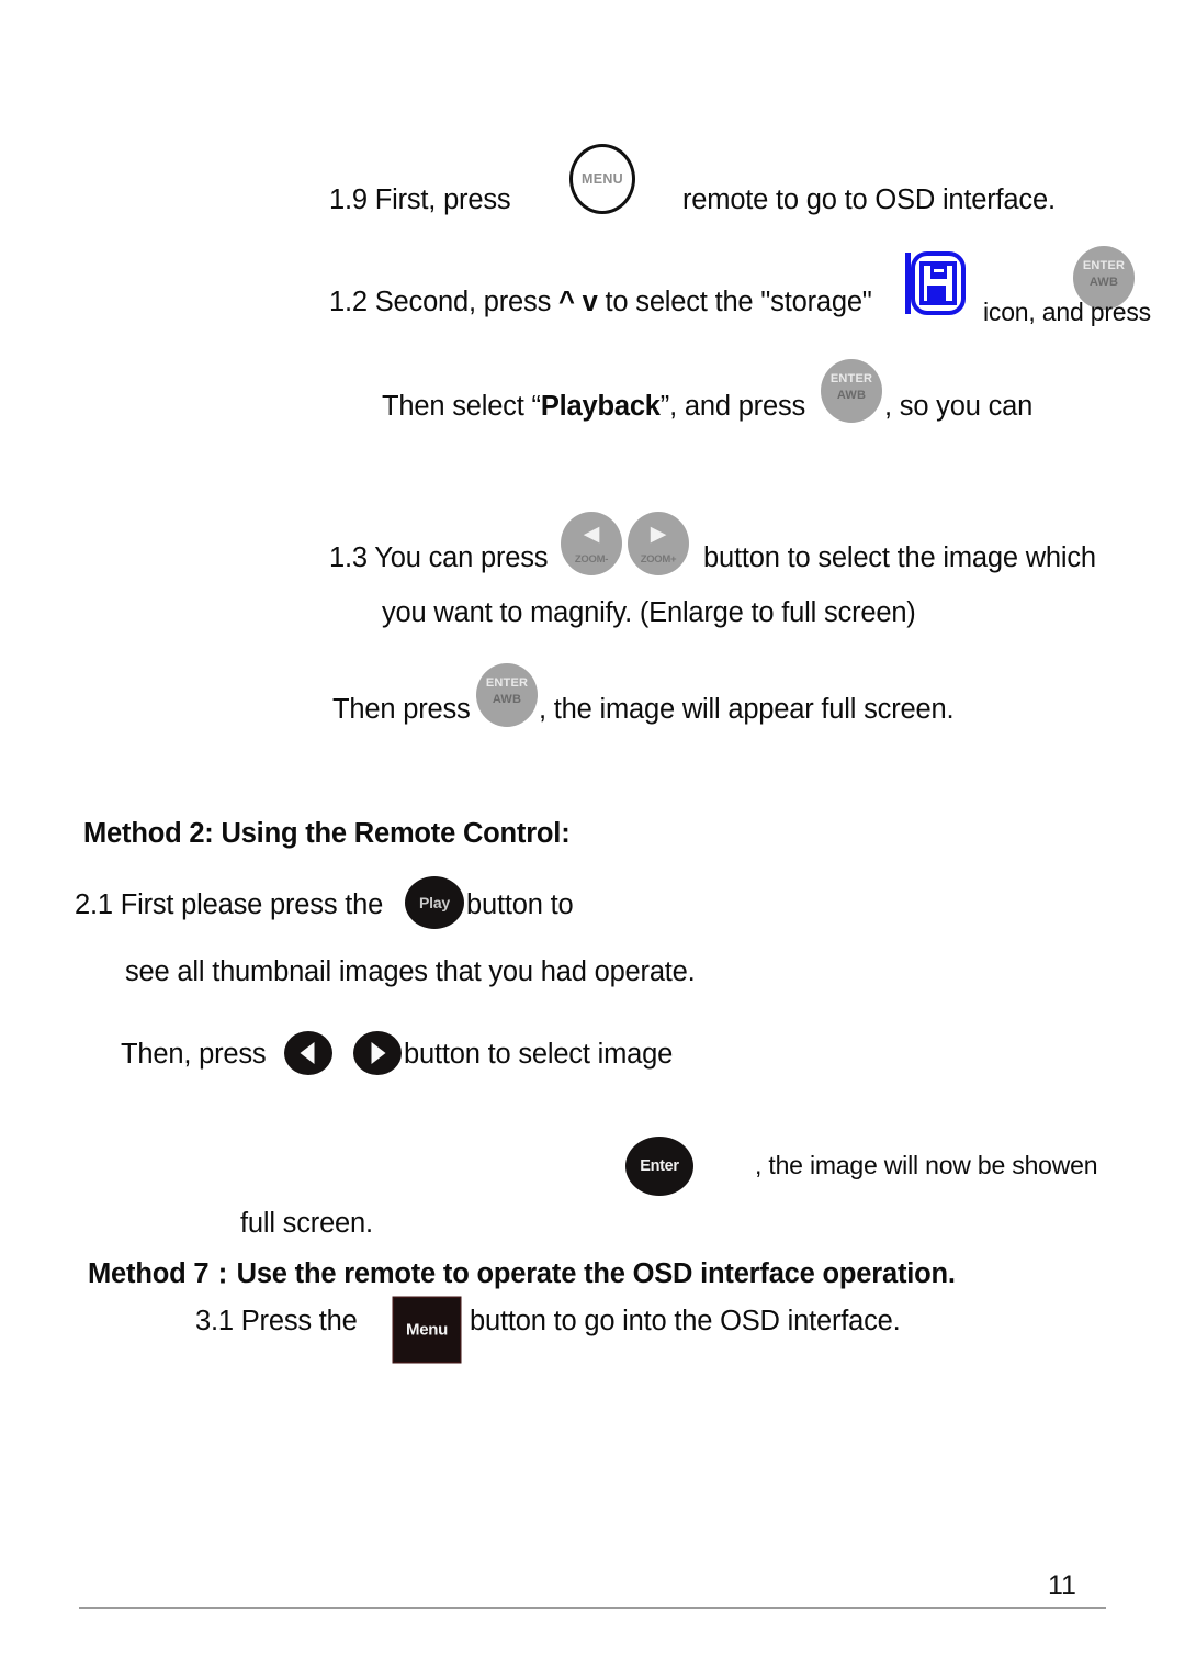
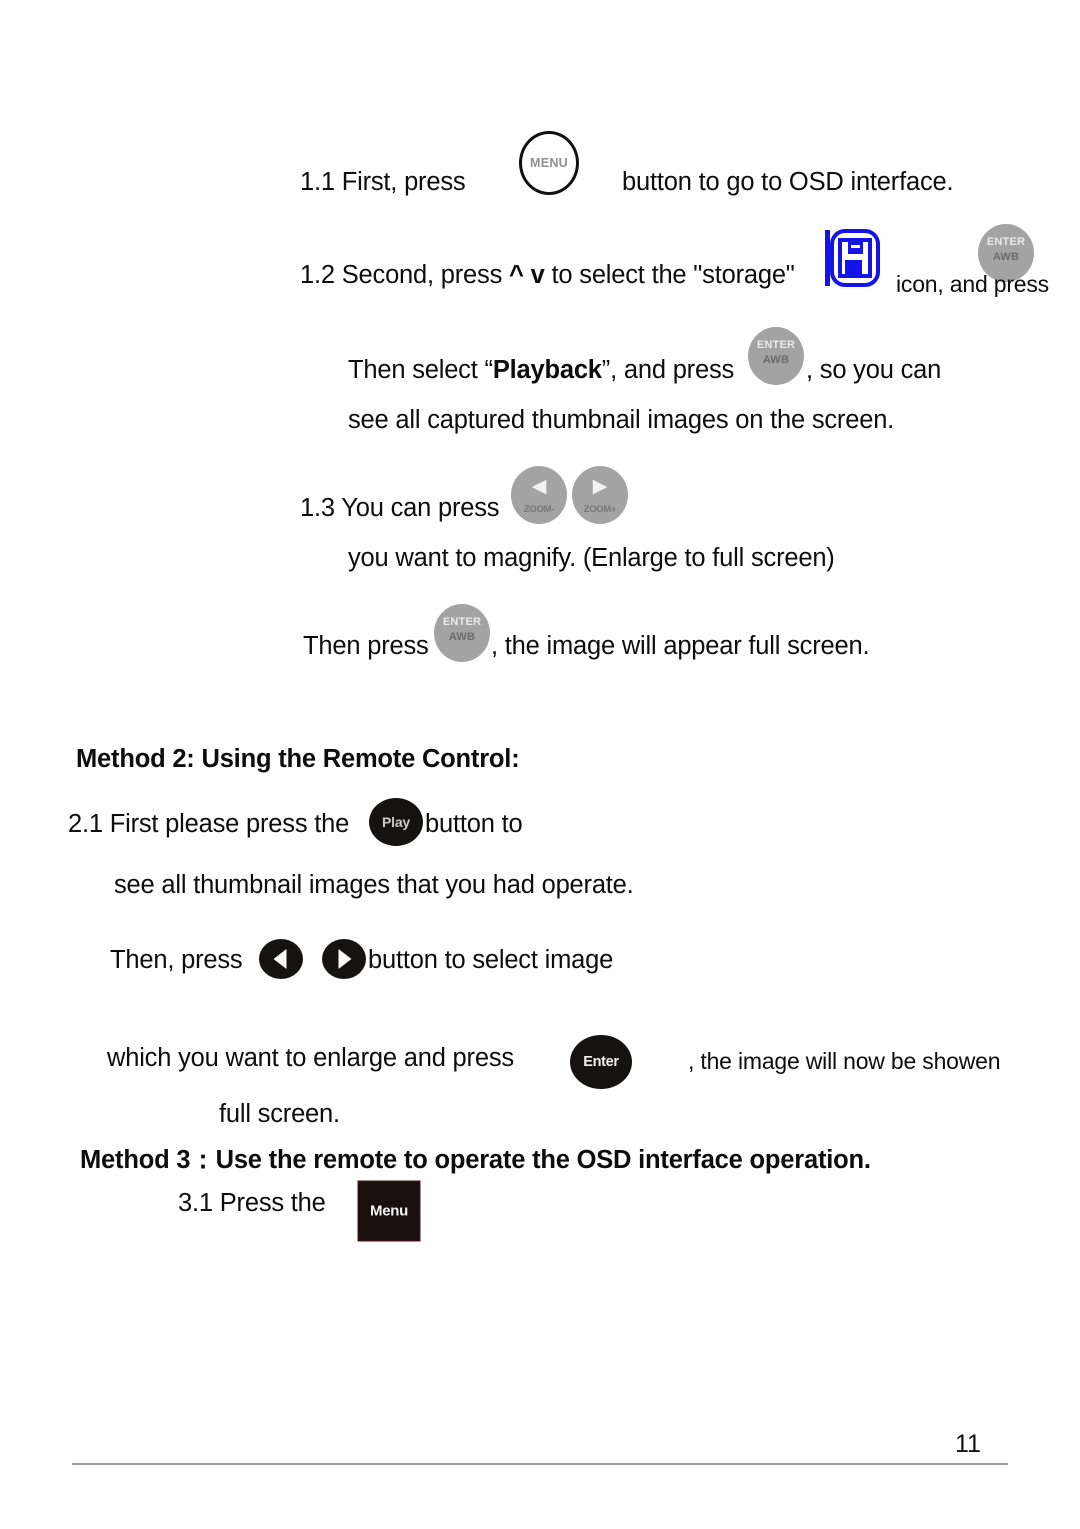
- 1.9 First, press
+ 1.1 First, press
  MENU
- remote to go to OSD interface.
+ button to go to OSD interface.
  1.2 Second, press ^ v to select the "storage"
  ENTER
  AWB
  icon, and press
  Then select “Playback”, and press
  ENTER
  AWB
  , so you can
+ see all captured thumbnail images on the screen.
  1.3 You can press
  ◀
  ZOOM-
  ▶
  ZOOM+
- button to select the image which
  you want to magnify. (Enlarge to full screen)
  Then press
  ENTER
  AWB
  , the image will appear full screen.
  Method 2: Using the Remote Control:
  2.1 First please press the
  Play
  button to
  see all thumbnail images that you had operate.
  Then, press
  button to select image
+ which you want to enlarge and press
  Enter
  , the image will now be showen
  full screen.
- Method 7：Use the remote to operate the OSD interface operation.
+ Method 3：Use the remote to operate the OSD interface operation.
  3.1 Press the
  Menu
- button to go into the OSD interface.
  11
